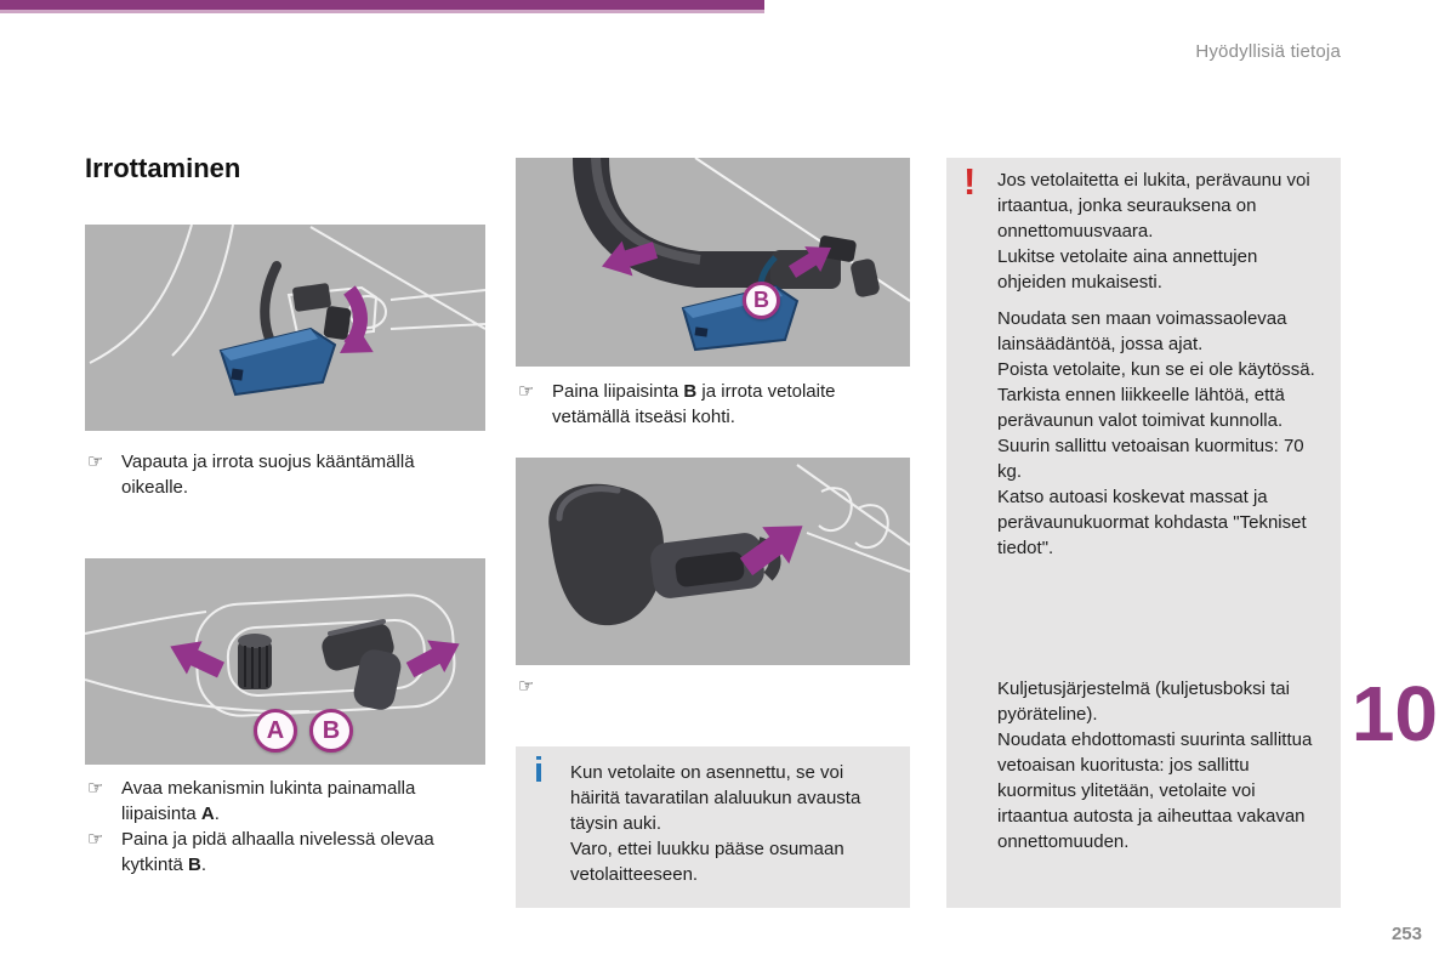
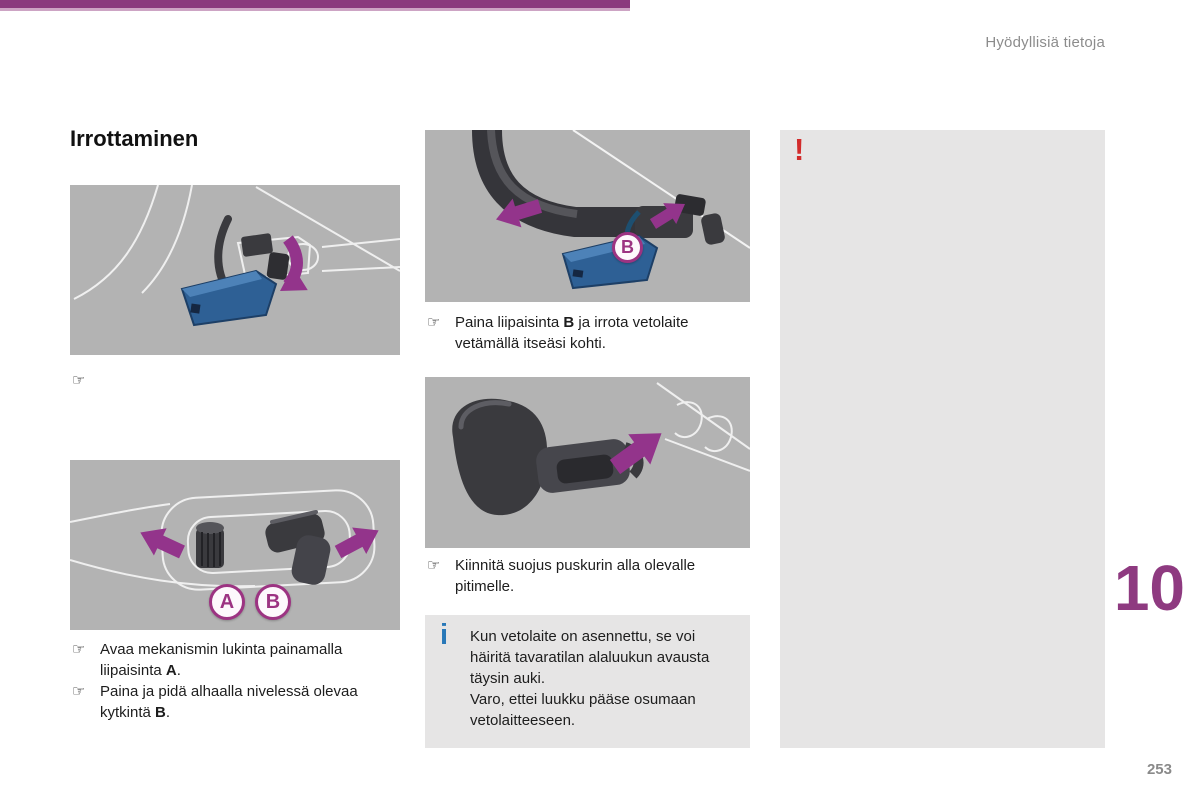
  Hyödyllisiä tietoja
  Irrottaminen
  ☞
- Vapauta ja irrota suojus kääntämällä oikealle.
  A
  B
  ☞
  Avaa mekanismin lukinta painamalla liipaisinta A.
  ☞
  Paina ja pidä alhaalla nivelessä olevaa kytkintä B.
  B
  ☞
  Paina liipaisinta B ja irrota vetolaite vetämällä itseäsi kohti.
  ☞
+ Kiinnitä suojus puskurin alla olevalle pitimelle.
  i
  Kun vetolaite on asennettu, se voi häiritä tavaratilan alaluukun avausta täysin auki.
  Varo, ettei luukku pääse osumaan vetolaitteeseen.
  !
- Jos vetolaitetta ei lukita, perävaunu voi irtaantua, jonka seurauksena on onnettomuusvaara.
- Lukitse vetolaite aina annettujen ohjeiden mukaisesti.
- Noudata sen maan voimassaolevaa lainsäädäntöä, jossa ajat.
- Poista vetolaite, kun se ei ole käytössä.
- Tarkista ennen liikkeelle lähtöä, että perävaunun valot toimivat kunnolla.
- Suurin sallittu vetoaisan kuormitus: 70 kg.
- Katso autoasi koskevat massat ja perävaunukuormat kohdasta "Tekniset tiedot".
- Kuljetusjärjestelmä (kuljetusboksi tai pyöräteline).
- Noudata ehdottomasti suurinta sallittua vetoaisan kuoritusta: jos sallittu kuormitus ylitetään, vetolaite voi irtaantua autosta ja aiheuttaa vakavan onnettomuuden.
  10
  253
